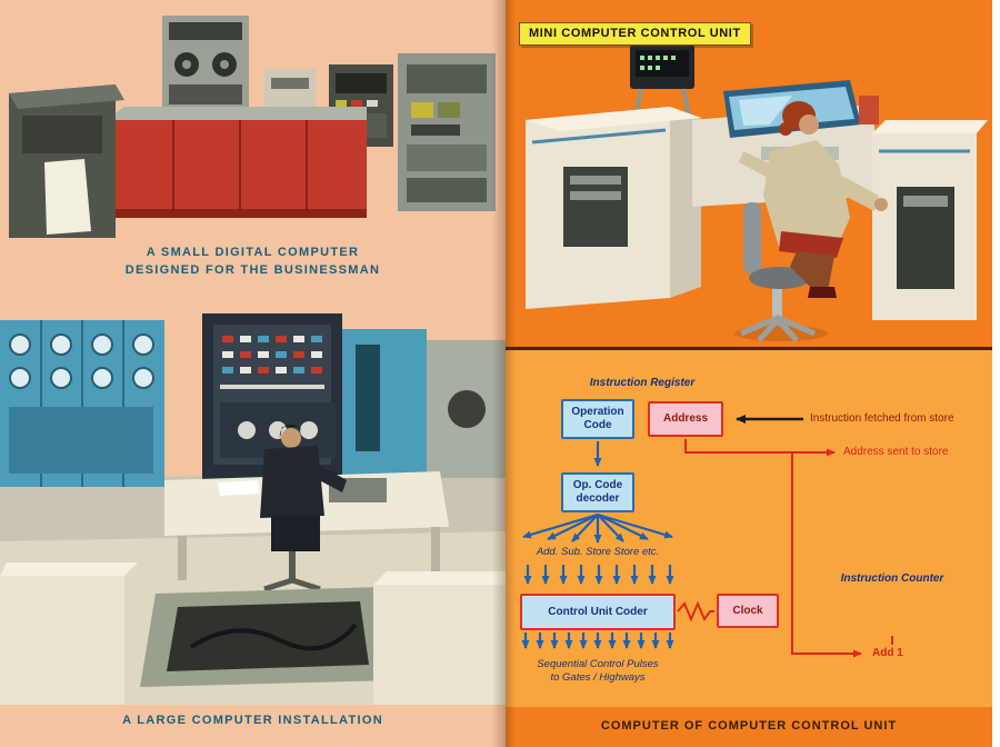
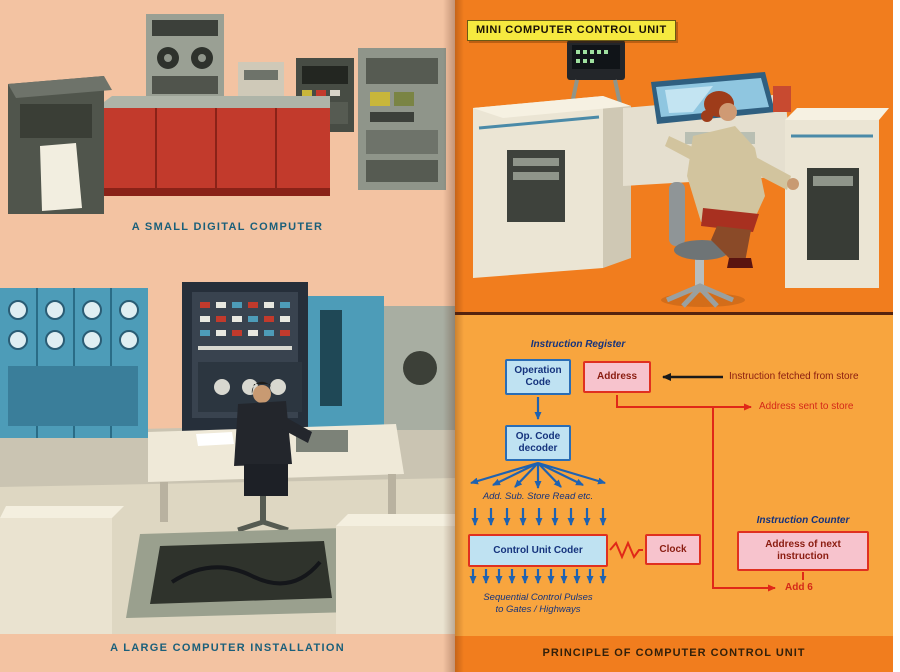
  A SMALL DIGITAL COMPUTER
- DESIGNED FOR THE BUSINESSMAN
  A LARGE COMPUTER INSTALLATION
  MINI COMPUTER CONTROL UNIT
  Instruction Register
  Operation
  Code
  Address
  Instruction fetched from store
  Address sent to store
  Op. Code
  decoder
- Add. Sub. Store Store etc.
+ Add. Sub. Store Read etc.
  Control Unit Coder
  Clock
  Instruction Counter
+ Address of next
+ instruction
- Add 1
+ Add 6
  Sequential Control Pulses
  to Gates / Highways
- COMPUTER OF COMPUTER CONTROL UNIT
+ PRINCIPLE OF COMPUTER CONTROL UNIT
